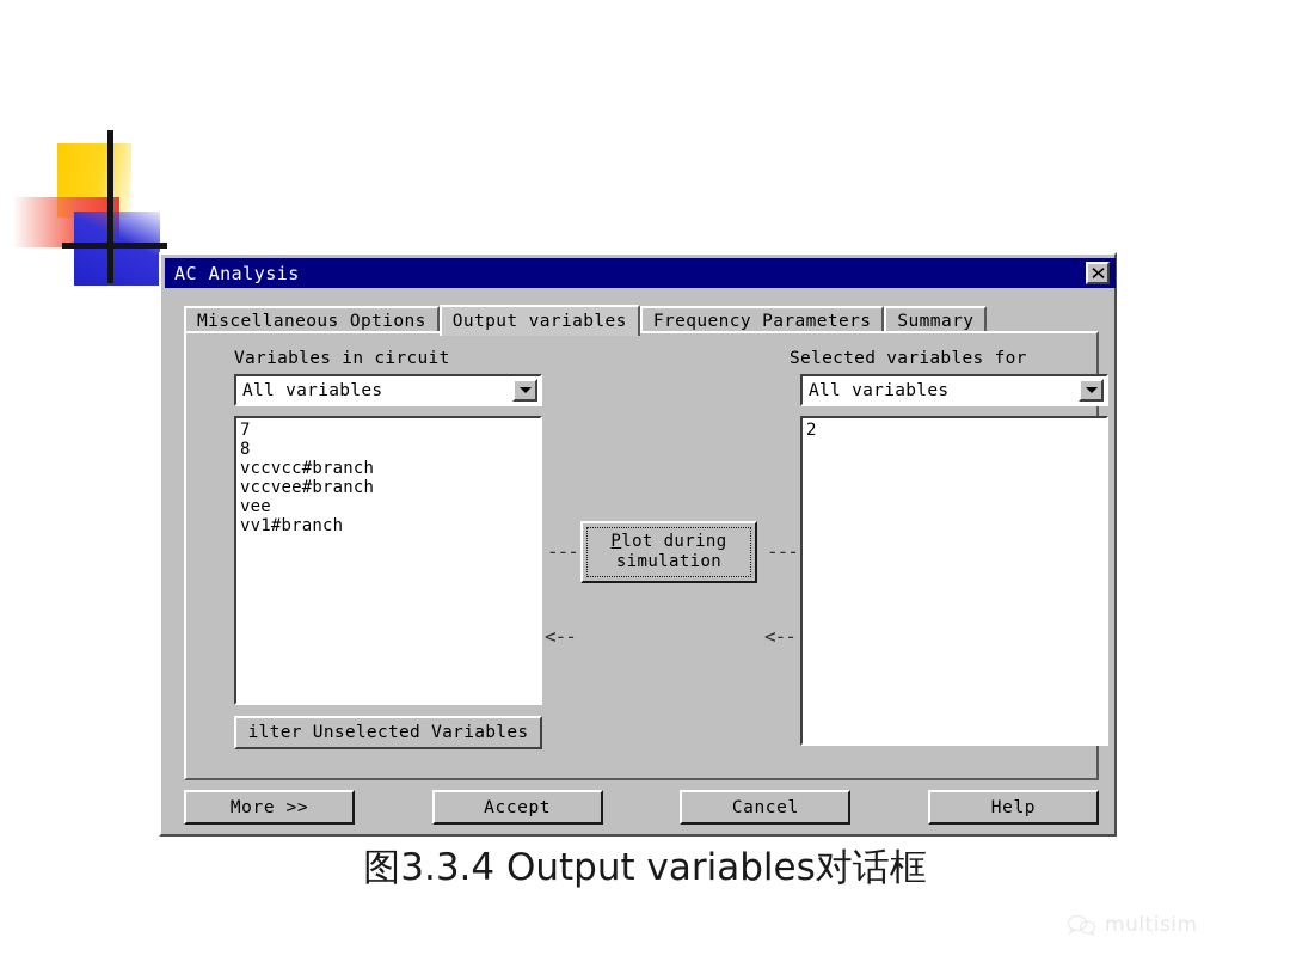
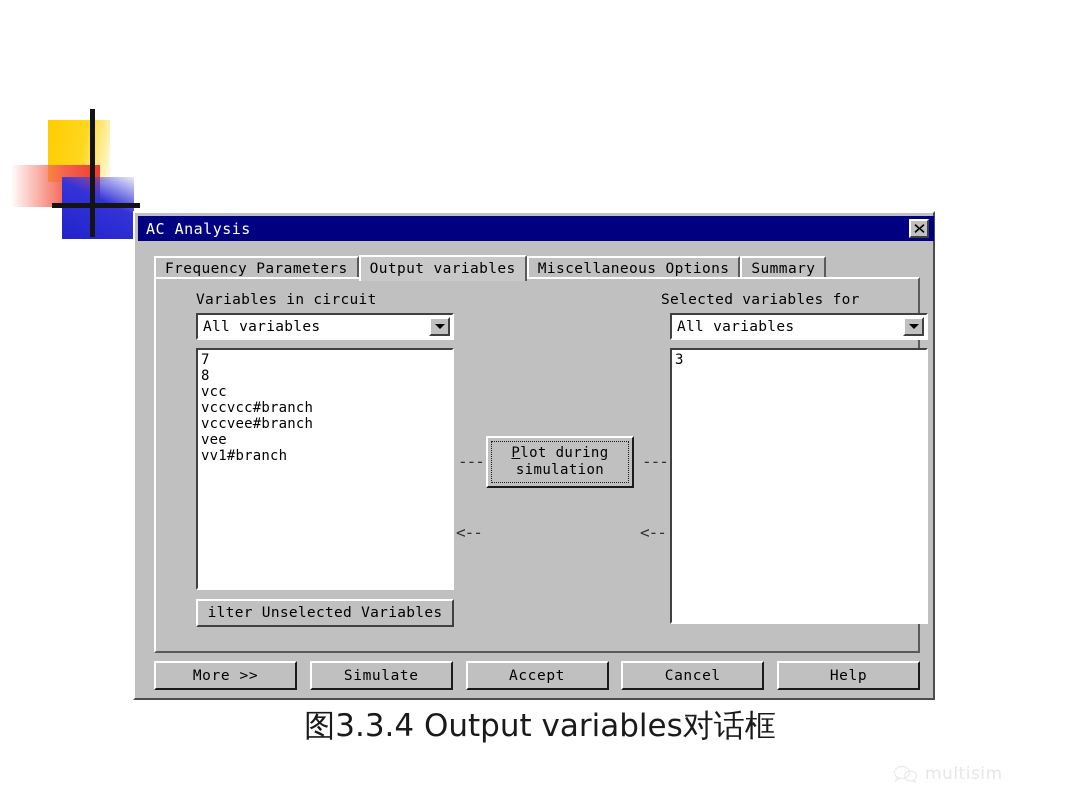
  AC Analysis
- Miscellaneous Options
+ Frequency Parameters
  Output variables
- Frequency Parameters
+ Miscellaneous Options
  Summary
  Variables in circuit
  Selected variables for
  All variables
  All variables
  7
  8
+ vcc
  vccvcc#branch
  vccvee#branch
  vee
  vv1#branch
- 2
+ 3
  ilter Unselected Variables
  ---
  ---
  <--
  <--
  Plot during
  simulation
  More >>
+ Simulate
  Accept
  Cancel
  Help
  图3.3.4 Output variables对话框
  multisim
